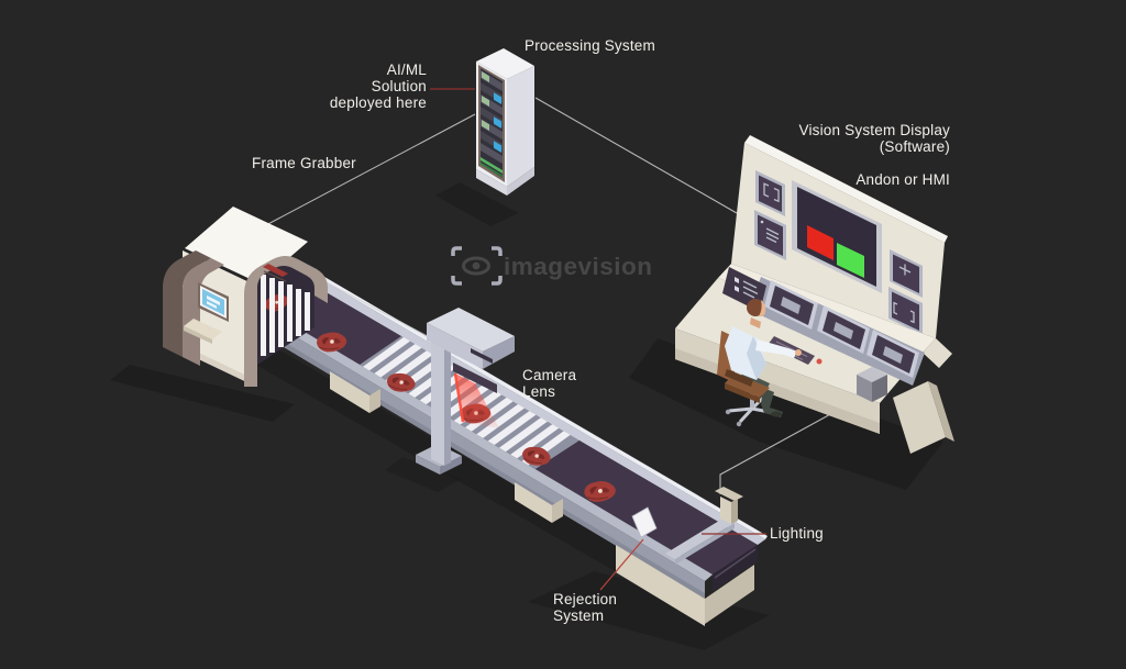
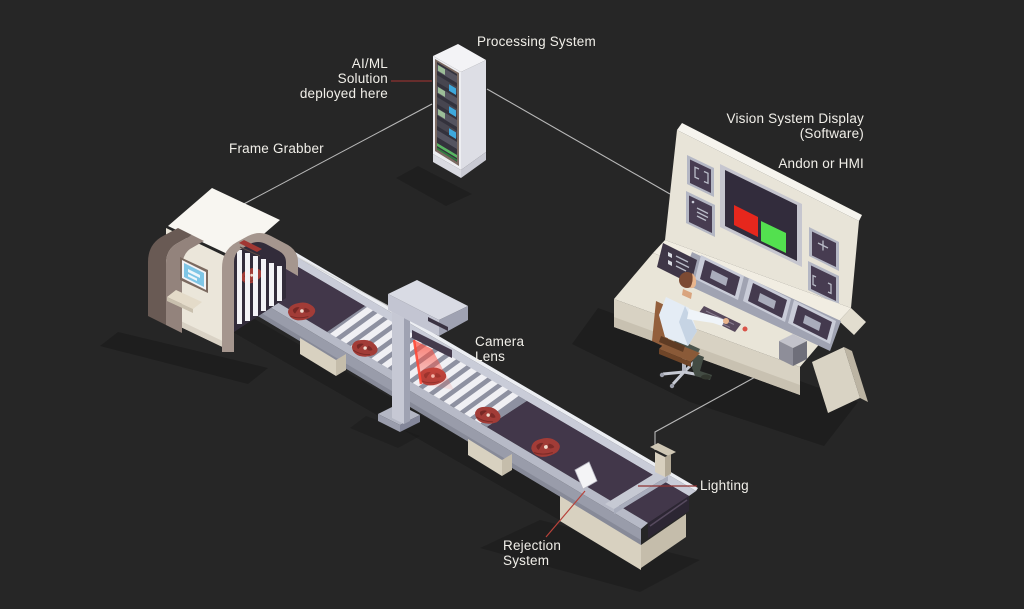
- imagevision
  Processing System
  AI/ML
  Solution
  deployed here
  Frame Grabber
  Vision System Display
  (Software)
  Andon or HMI
  Camera
  Lens
  Lighting
  Rejection
  System
